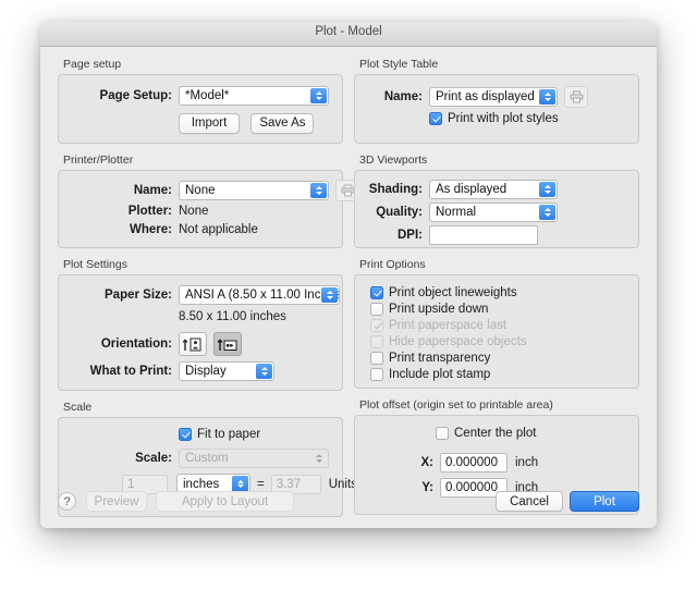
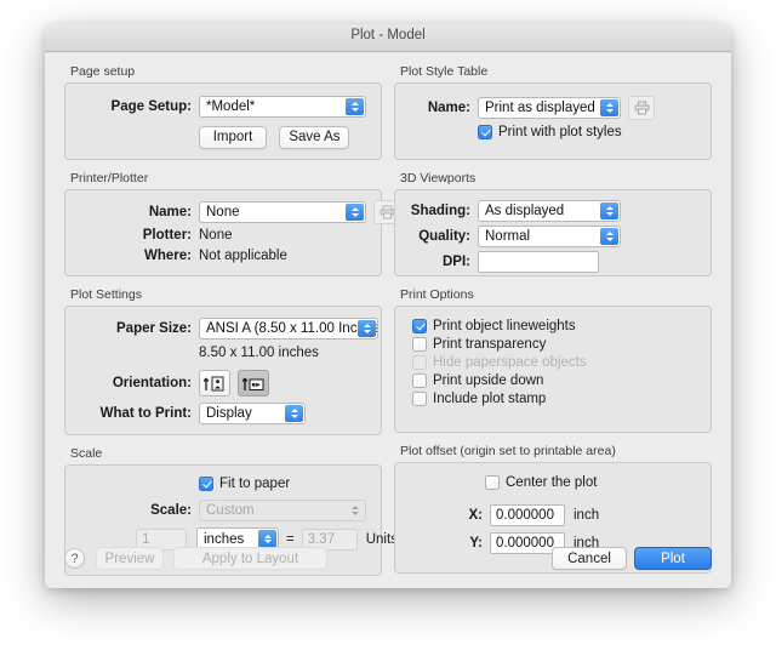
  Plot - Model
  Page setup
  Page Setup:
  *Model*
  Import Save As
  Printer/Plotter
  Name:
  None
  Plotter:
  None
  Where:
  Not applicable
  Plot Settings
  Paper Size:
  ANSI A (8.50 x 11.00 Incs
  8.50 x 11.00 inches
  Orientation:
  What to Print:
  Display
  Scale
  Fit to paper
  Scale:
  Custom
  1
  inches
  =
  3.37
  Unit
  Plot Style Table
  Name:
  Print as displayed
  Print with plot styles
  3D Viewports
  Shading:
  As displayed
  Quality:
  Normal
  DPI:
  Print Options
  Print object lineweights
- Print upside down
+ Print transparency
- Print paperspace last
  Hide paperspace objects
- Print transparency
+ Print upside down
  Include plot stamp
  Plot offset (origin set to printable area)
  Center the plot
  X:
  0.000000
  inch
  Y:
  0.000000
  inch
  ?
  Preview
  Apply to Layout
  Cancel
  Plot
